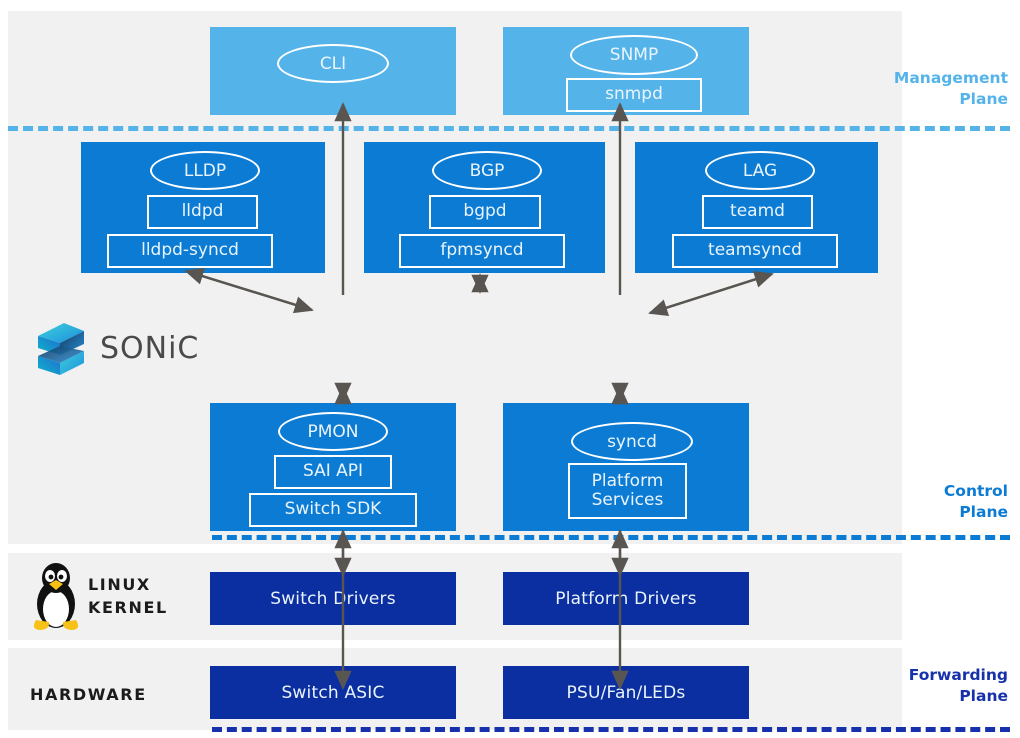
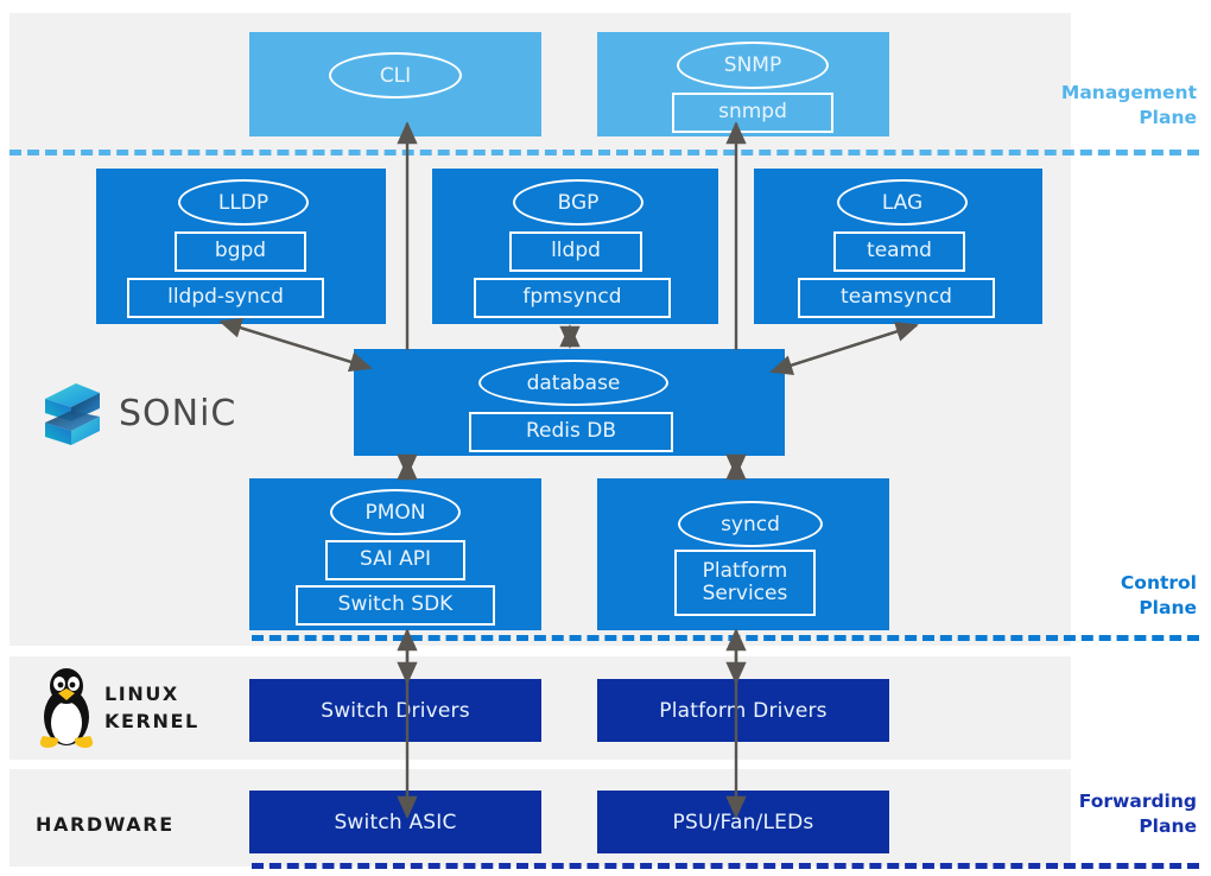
  CLI
  SNMP
  snmpd
  LLDP
- lldpd
+ bgpd
  lldpd-syncd
  BGP
- bgpd
+ lldpd
  fpmsyncd
  LAG
  teamd
  teamsyncd
+ database
+ Redis DB
  PMON
  SAI API
  Switch SDK
  syncd
  Platform
  Services
  Switch Drivers
  Platfor Drivers
  Switch ASIC
  PSU/Fan/LEDs
  Management
  Plane
  Control
  Plane
  Forwarding
  Plane
  LINUX
  KERNEL
  HARDWARE
  SONiC
